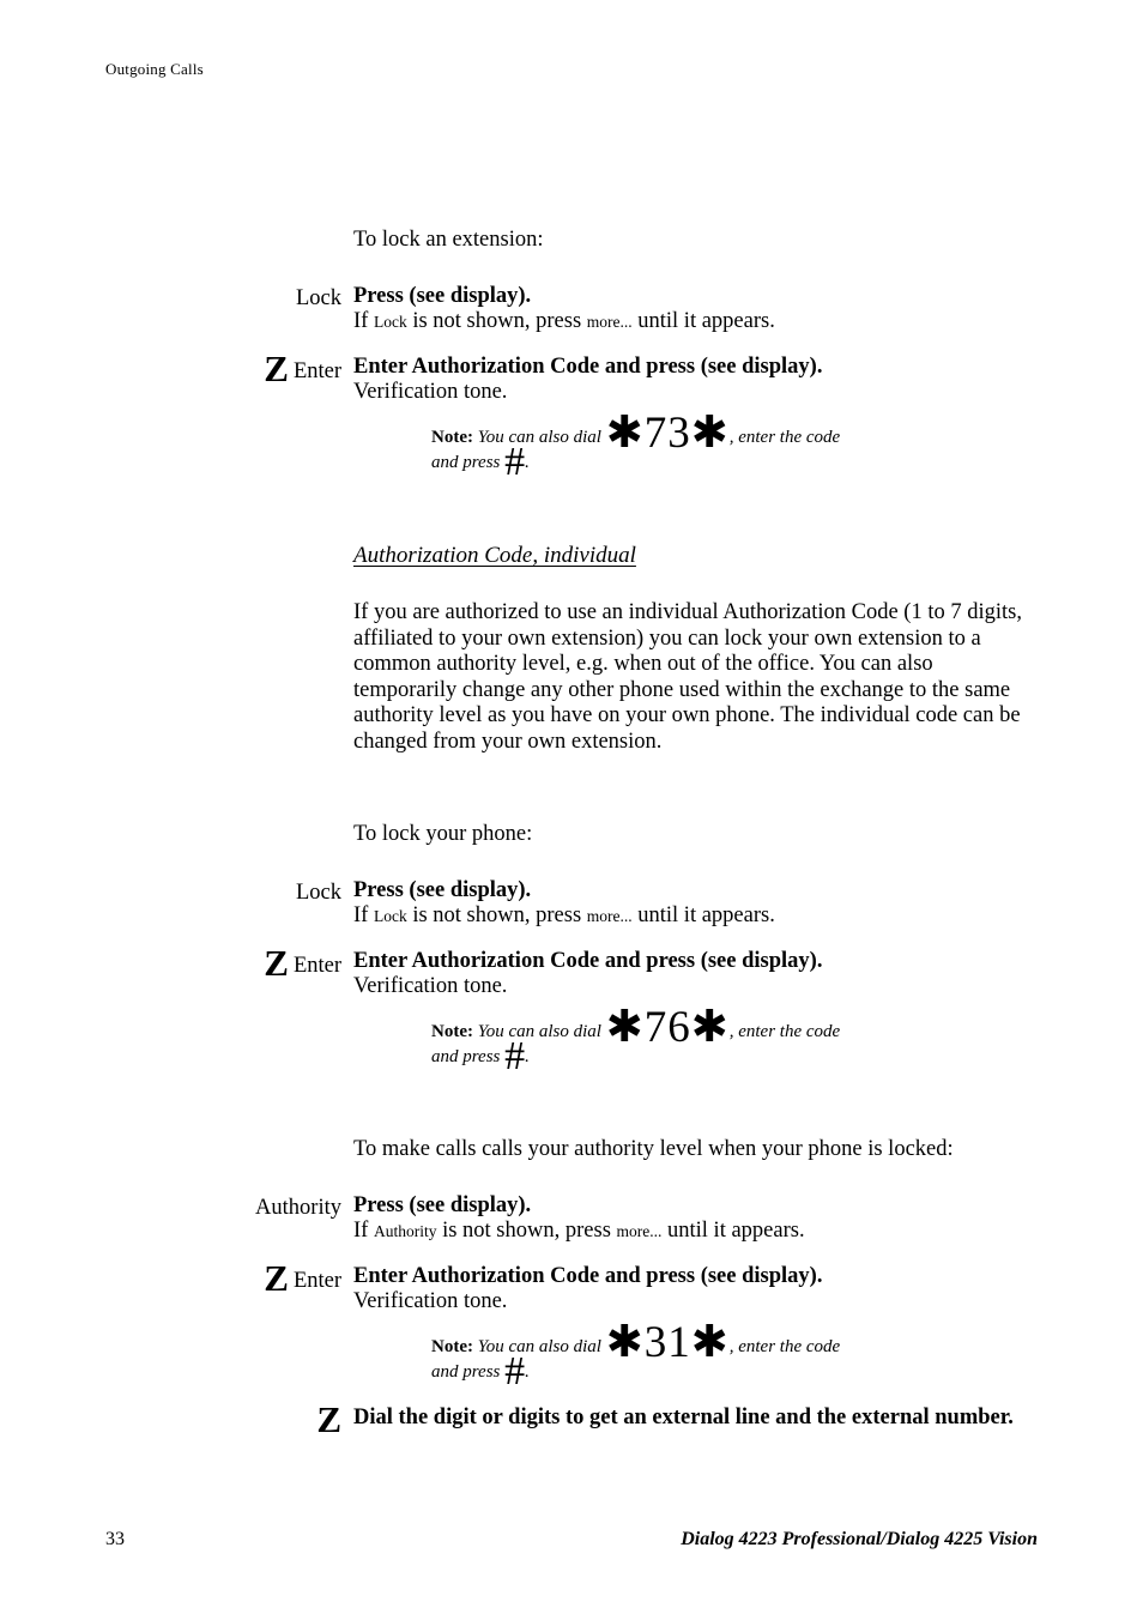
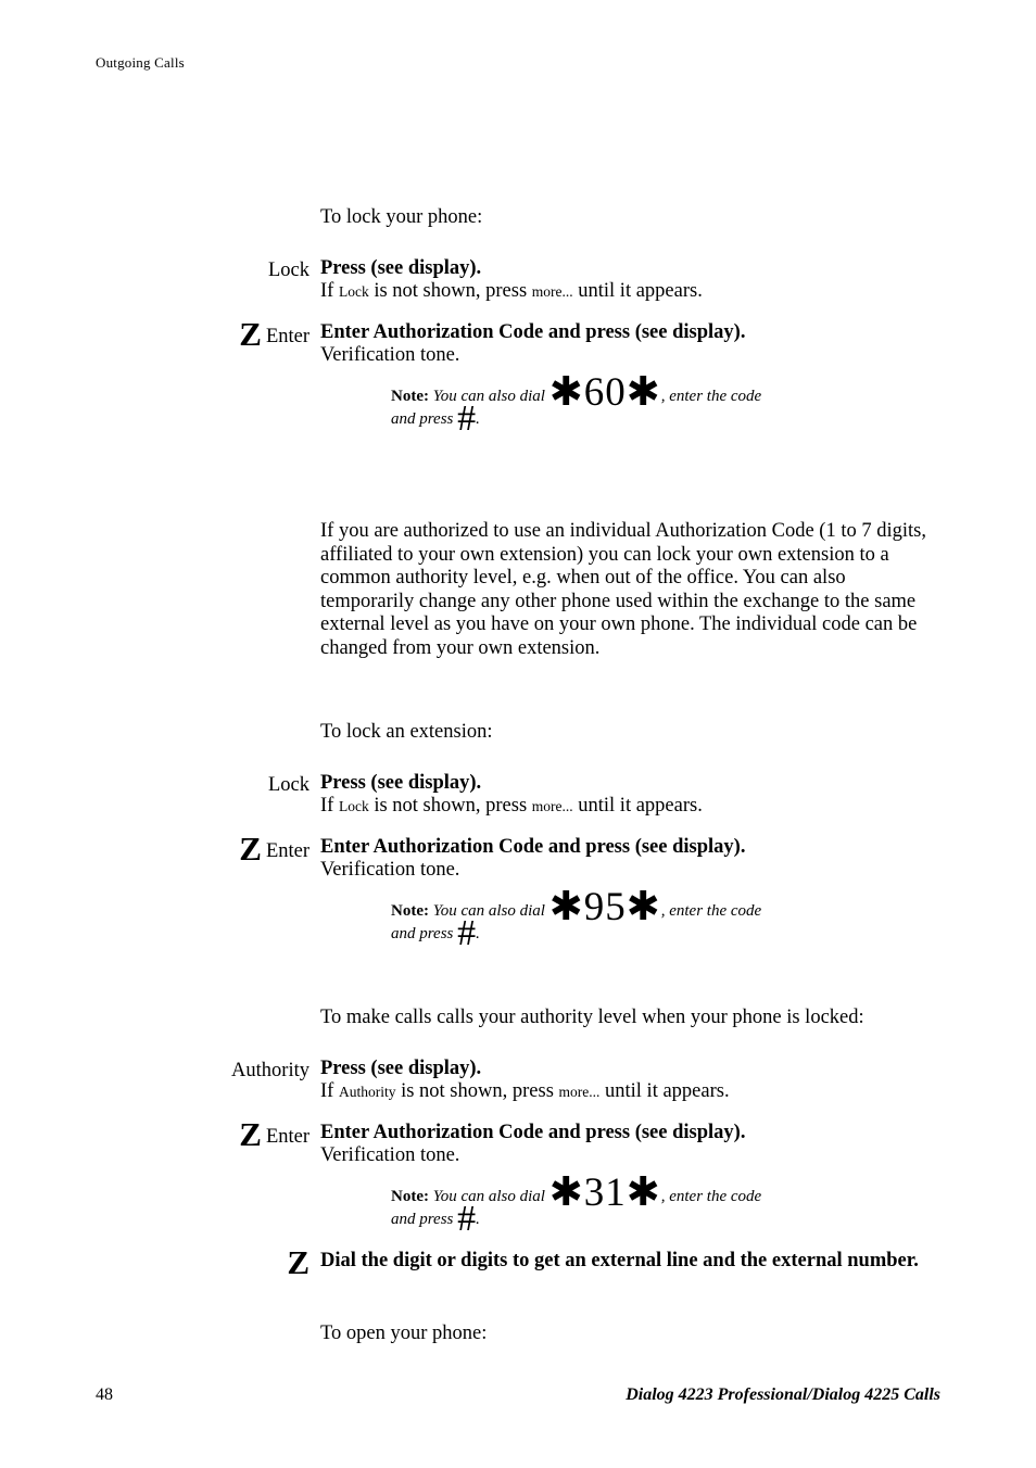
  Outgoing Calls
- To lock an extension:
+ To lock your phone:
  Lock
  Press (see display).
  If Lock is not shown, press more... until it appears.
  Z Enter
  Enter Authorization Code and press (see display).
  Verification tone.
- Note: You can also dial ✱73✱, enter the code
+ Note: You can also dial ✱60✱, enter the code
  and press #.
- Authorization Code, individual
- If you are authorized to use an individual Authorization Code (1 to 7 digits, affiliated to your own extension) you can lock your own extension to a common authority level, e.g. when out of the office. You can also temporarily change any other phone used within the exchange to the same authority level as you have on your own phone. The individual code can be changed from your own extension.
+ If you are authorized to use an individual Authorization Code (1 to 7 digits, affiliated to your own extension) you can lock your own extension to a common authority level, e.g. when out of the office. You can also temporarily change any other phone used within the exchange to the same external level as you have on your own phone. The individual code can be changed from your own extension.
- To lock your phone:
+ To lock an extension:
  Lock
  Press (see display).
  If Lock is not shown, press more... until it appears.
  Z Enter
  Enter Authorization Code and press (see display).
  Verification tone.
- Note: You can also dial ✱76✱, enter the code
+ Note: You can also dial ✱95✱, enter the code
  and press #.
  To make calls calls your authority level when your phone is locked:
  Authority
  Press (see display).
  If Authority is not shown, press more... until it appears.
  Z Enter
  Enter Authorization Code and press (see display).
  Verification tone.
  Note: You can also dial ✱31✱, enter the code
  and press #.
  Z
  Dial the digit or digits to get an external line and the external number.
+ To open your phone:
- 33
+ 48
- Dialog 4223 Professional/Dialog 4225 Vision
+ Dialog 4223 Professional/Dialog 4225 Calls
